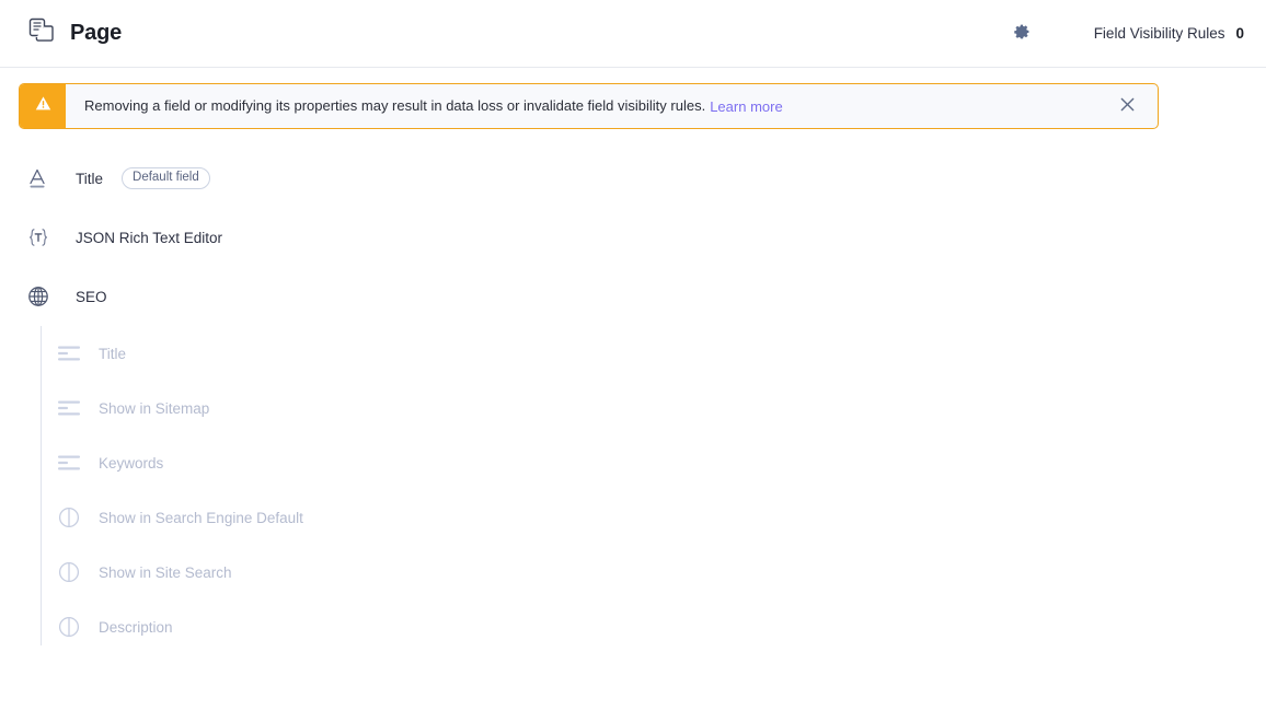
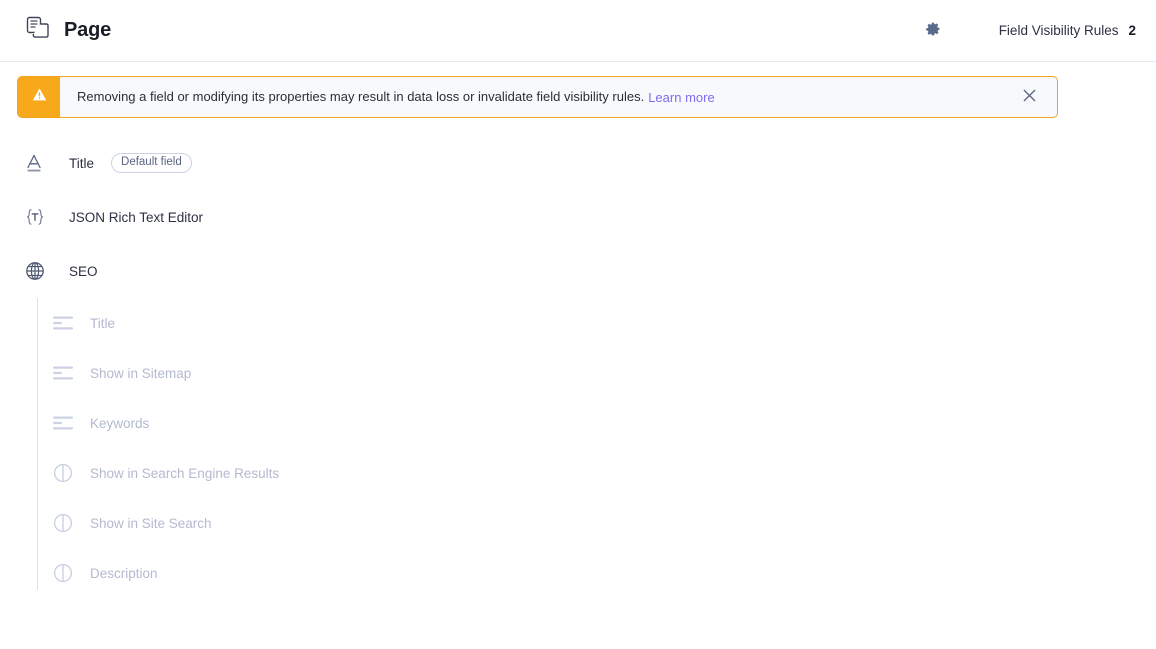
  Page
  Field Visibility Rules
- 0
+ 2
  Removing a field or modifying its properties may result in data loss or invalidate field visibility rules.
  Learn more
  Title
  Default field
  JSON Rich Text Editor
  SEO
  Title
  Show in Sitemap
  Keywords
- Show in Search Engine Default
+ Show in Search Engine Results
  Show in Site Search
  Description
